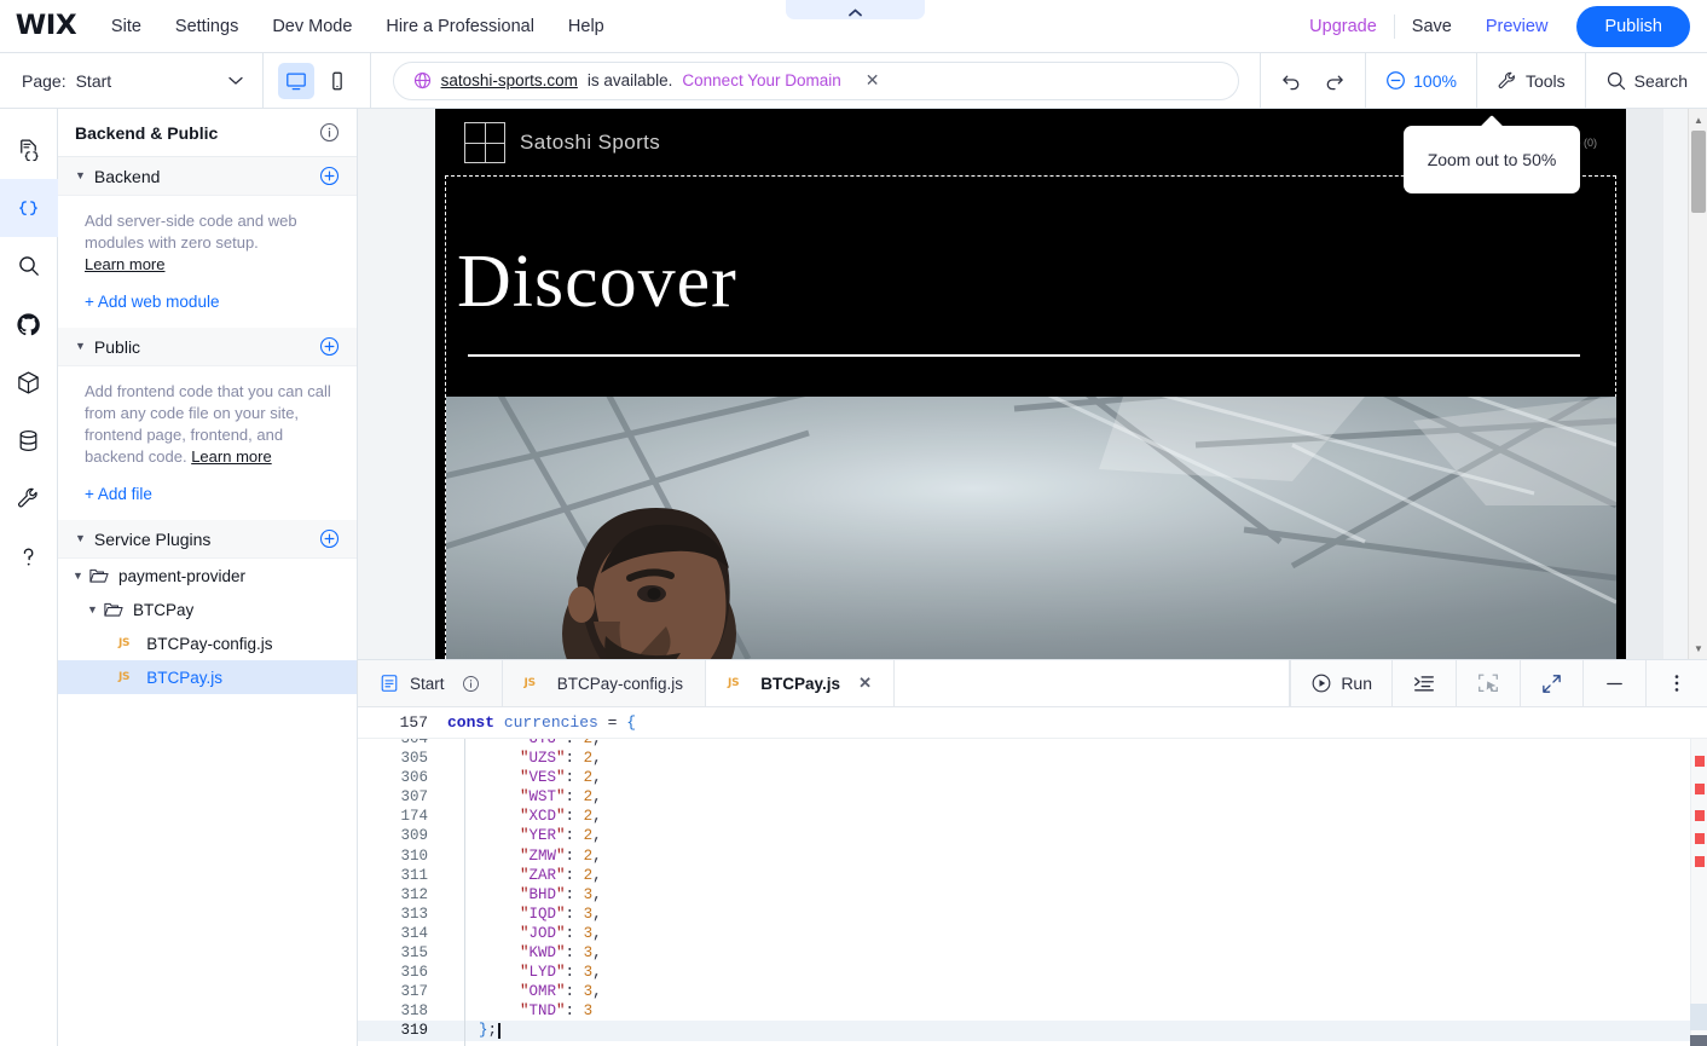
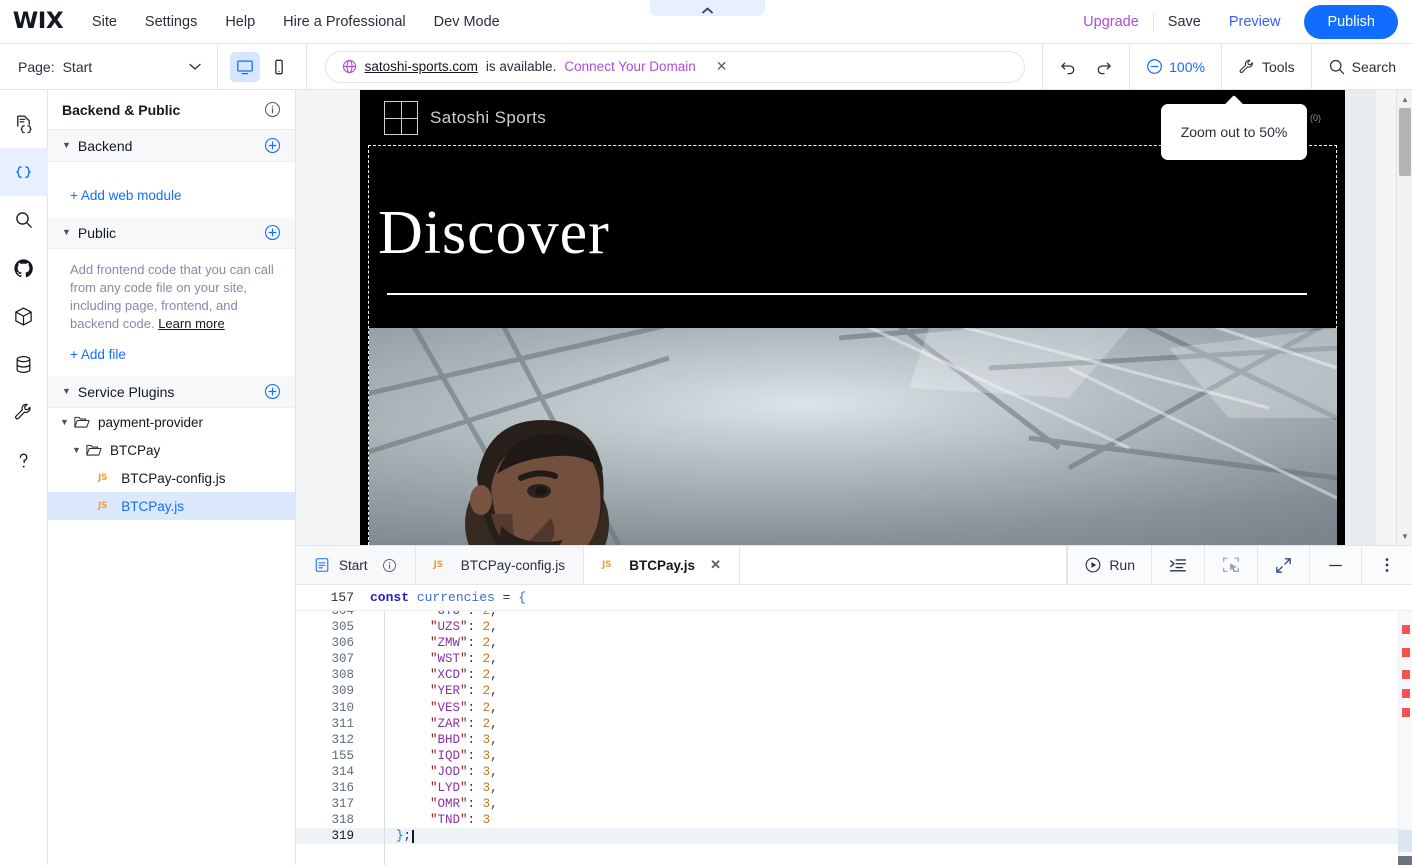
  WIX
  Site
  Settings
- Dev Mode
+ Help
  Hire a Professional
- Help
+ Dev Mode
  Upgrade
  Save
  Preview
  Publish
  Page:
  Start
  satoshi-sports.com
  is available.
  Connect Your Domain
  ✕
  100%
  Tools
  Search
  Backend & Public
  ▼
  Backend
- Add server-side code and web modules with zero setup.
- Learn more
  + Add web module
  ▼
  Public
- Add frontend code that you can call from any code file on your site, frontend page, frontend, and backend code. Learn more
+ Add frontend code that you can call from any code file on your site, including page, frontend, and backend code. Learn more
  + Add file
  ▼
  Service Plugins
  ▼
  payment-provider
  ▼
  BTCPay
  JS
  BTCPay-config.js
  JS
  BTCPay.js
  Satoshi Sports
  Discover
  Zoom out to 50%
  ▲
  ▼
  Start
  JS
  BTCPay-config.js
  JS
  BTCPay.js
  ✕
  Run
  157
  const currencies = {
  304
  UYU : 2,
  305
  "UZS": 2,
  306
- "VES": 2,
+ "ZMW": 2,
  307
  "WST": 2,
- 174
+ 308
  "XCD": 2,
  309
  "YER": 2,
  310
- "ZMW": 2,
+ "VES": 2,
  311
  "ZAR": 2,
  312
  "BHD": 3,
- 313
+ 155
  "IQD": 3,
  314
  "JOD": 3,
- 315
- "KWD": 3,
  316
  "LYD": 3,
  317
  "OMR": 3,
  318
  "TND": 3
  319
  };
